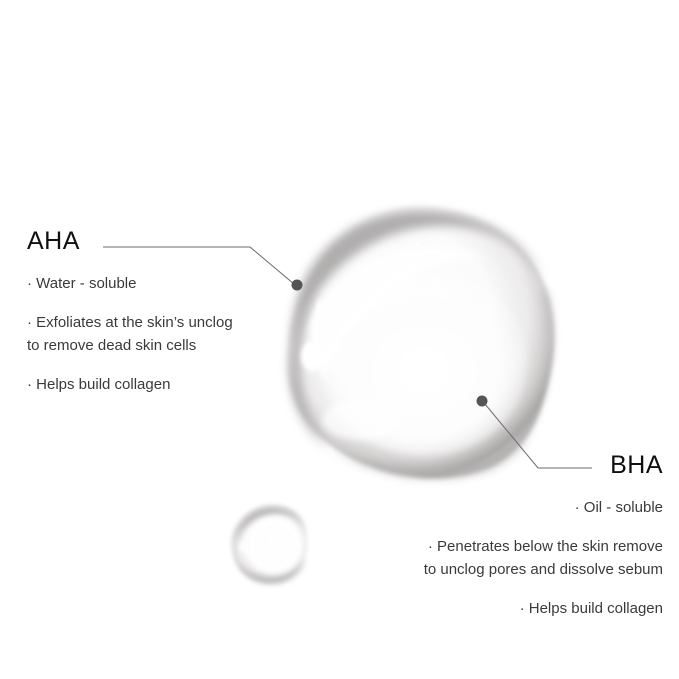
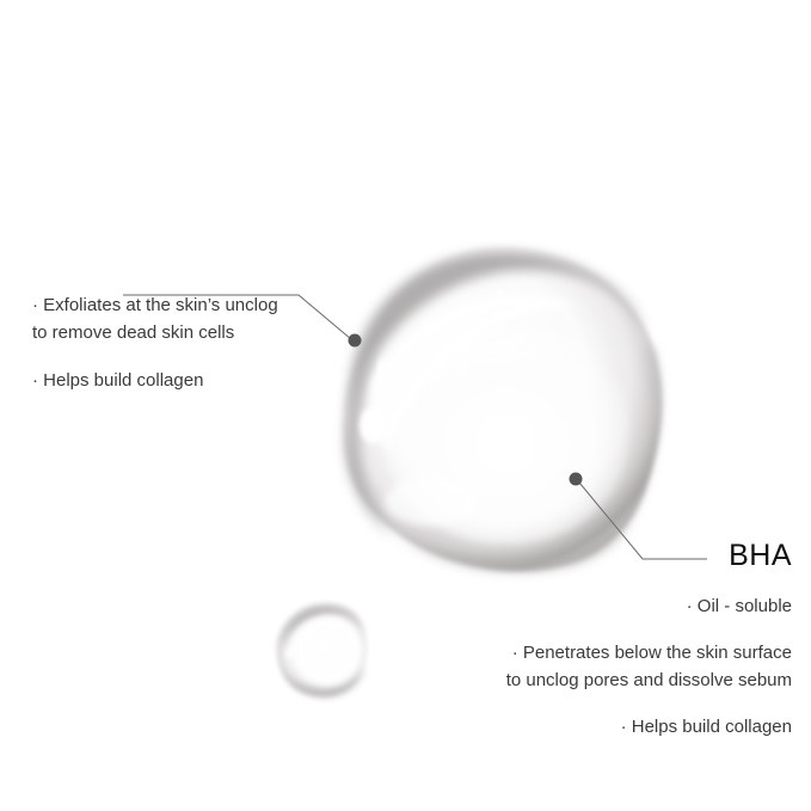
- AHA
- · Water - soluble
  · Exfoliates at the skin’s unclog
  to remove dead skin cells
  · Helps build collagen
  BHA
  · Oil - soluble
- · Penetrates below the skin remove
+ · Penetrates below the skin surface
  to unclog pores and dissolve sebum
  · Helps build collagen
